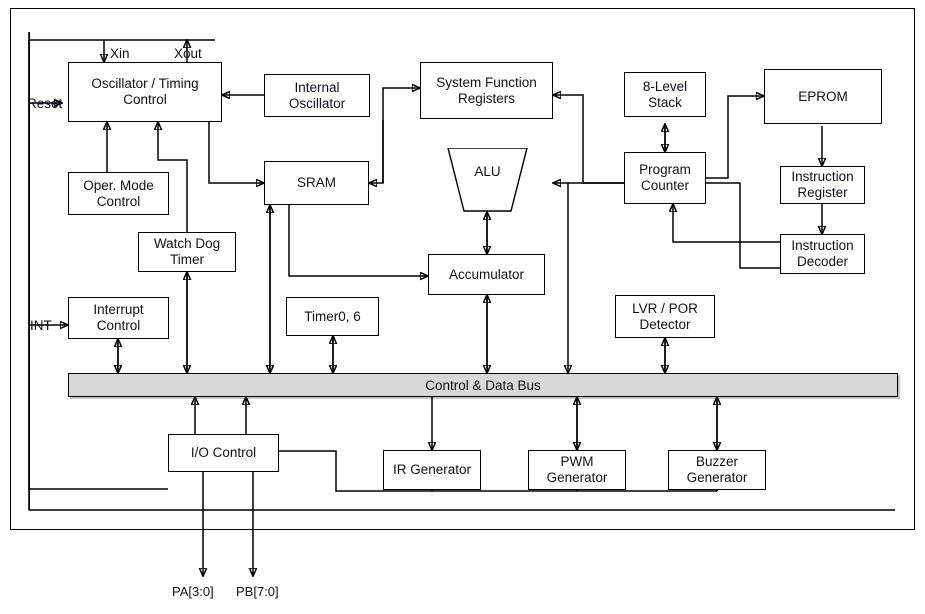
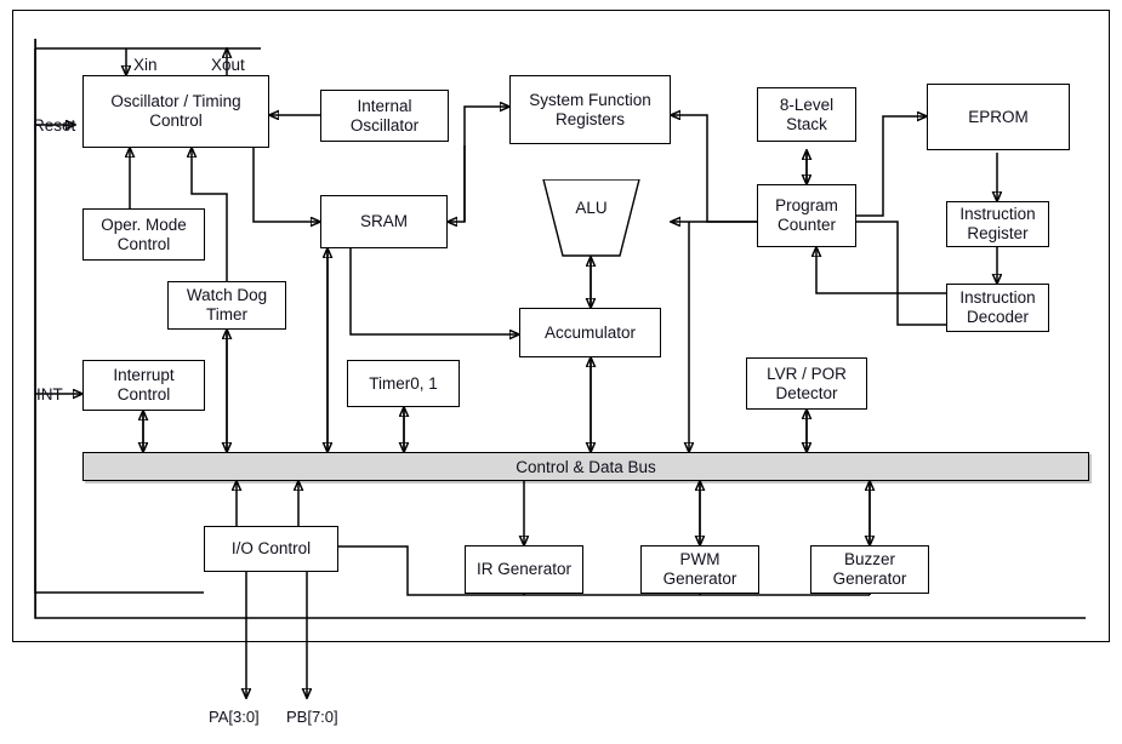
  Oscillator / Timing
  Control
  Internal
  Oscillator
  System Function
  Registers
  8-Level
  Stack
  EPROM
  Oper. Mode
  Control
  SRAM
  ALU
  Program
  Counter
  Instruction
  Register
  Watch Dog
  Timer
  Accumulator
  Instruction
  Decoder
  Interrupt
  Control
- Timer0, 6
+ Timer0, 1
  LVR / POR
  Detector
  Control & Data Bus
  I/O Control
  IR Generator
  PWM
  Generator
  Buzzer
  Generator
  Xin
  Xout
  Reset
  INT
  PA[3:0]
  PB[7:0]
